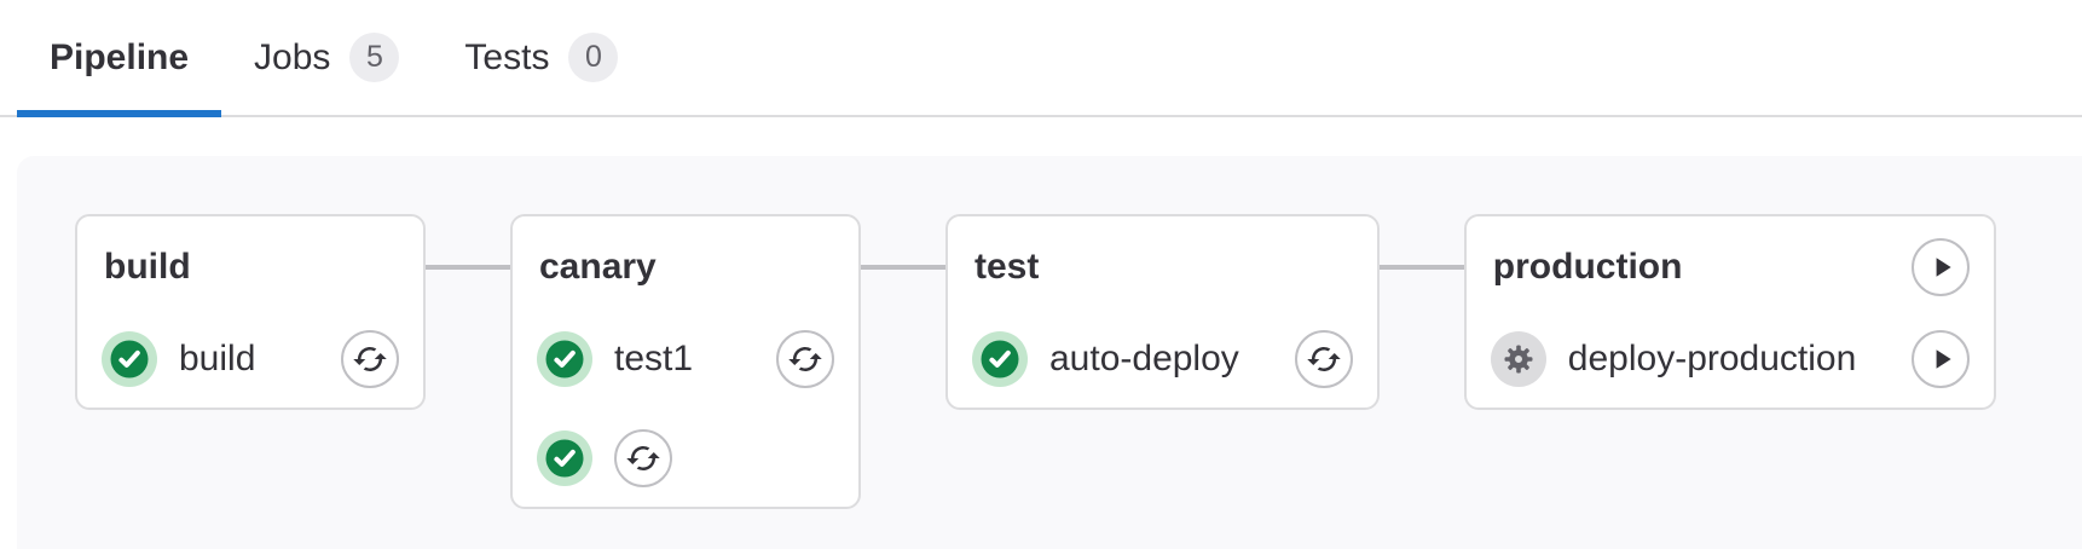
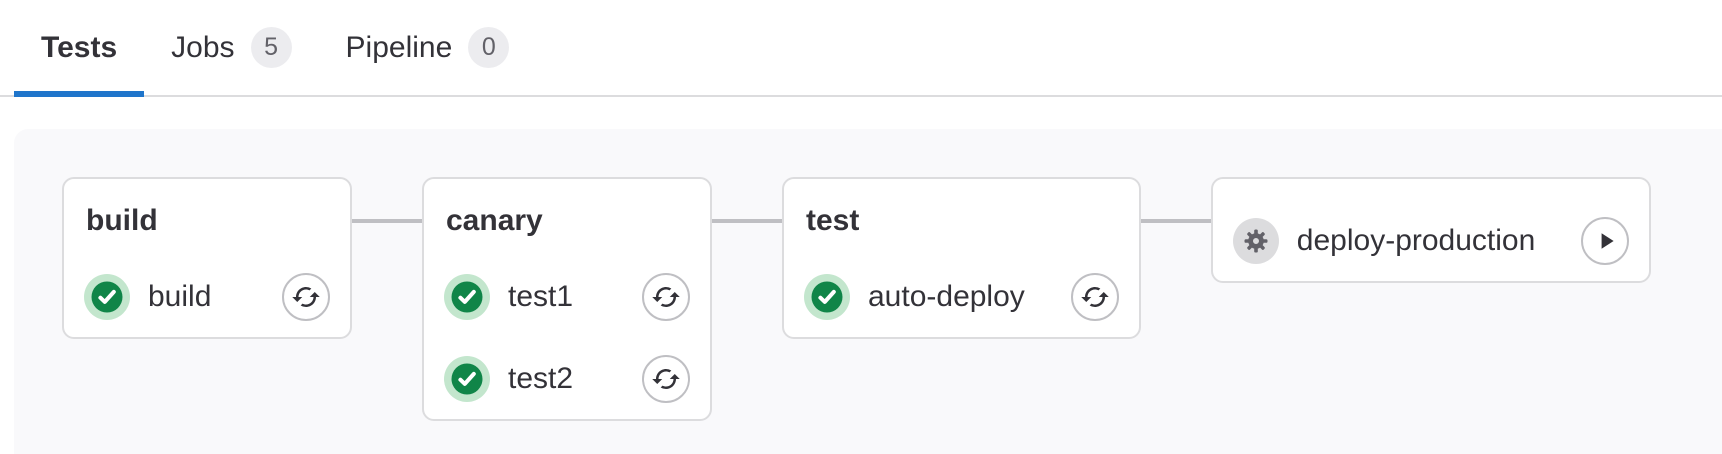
- Pipeline
+ Tests
  Jobs
  5
- Tests
+ Pipeline
  0
  build
  build
  canary
  test1
+ test2
  test
  auto-deploy
- production
  deploy-production
